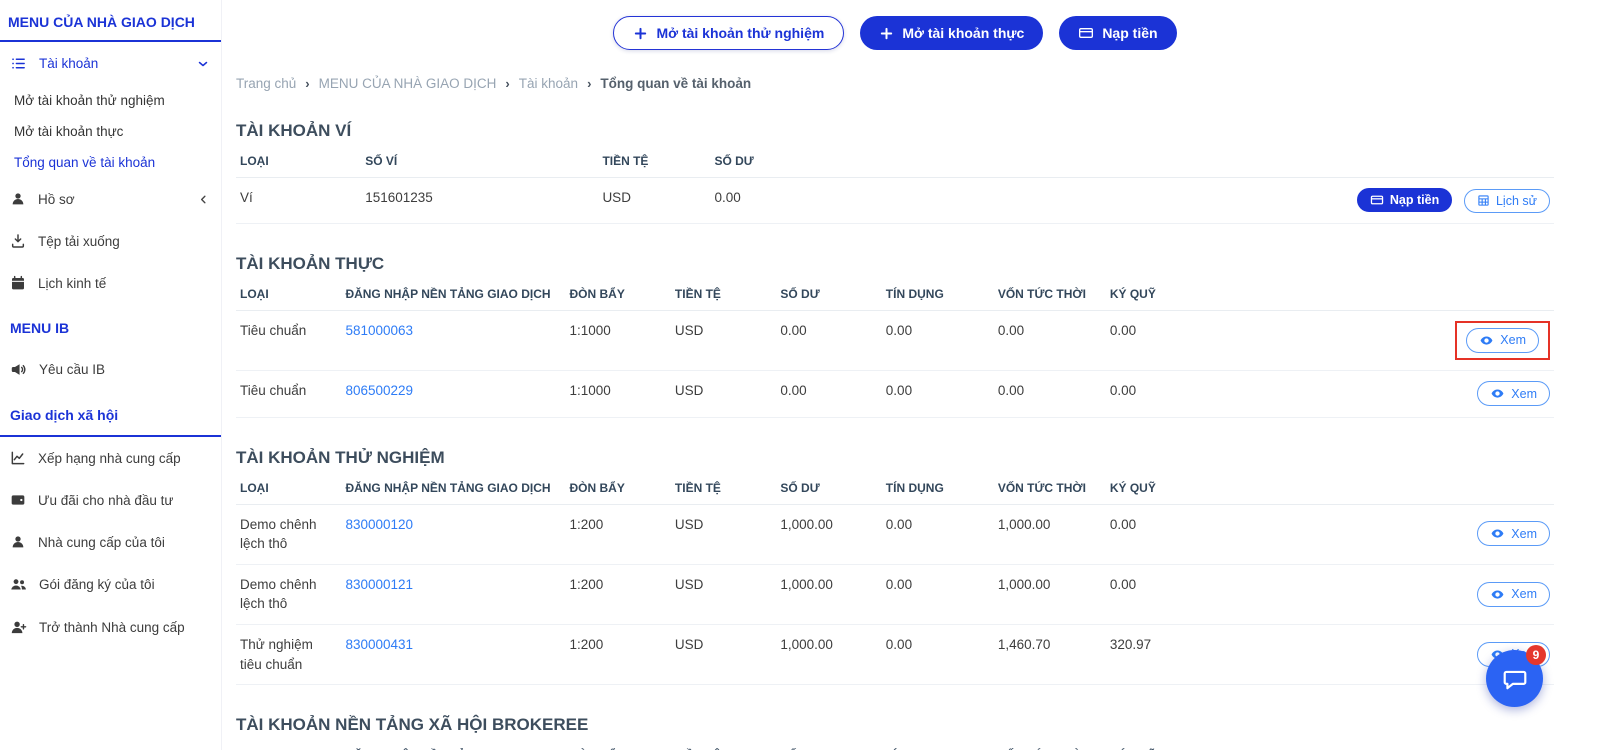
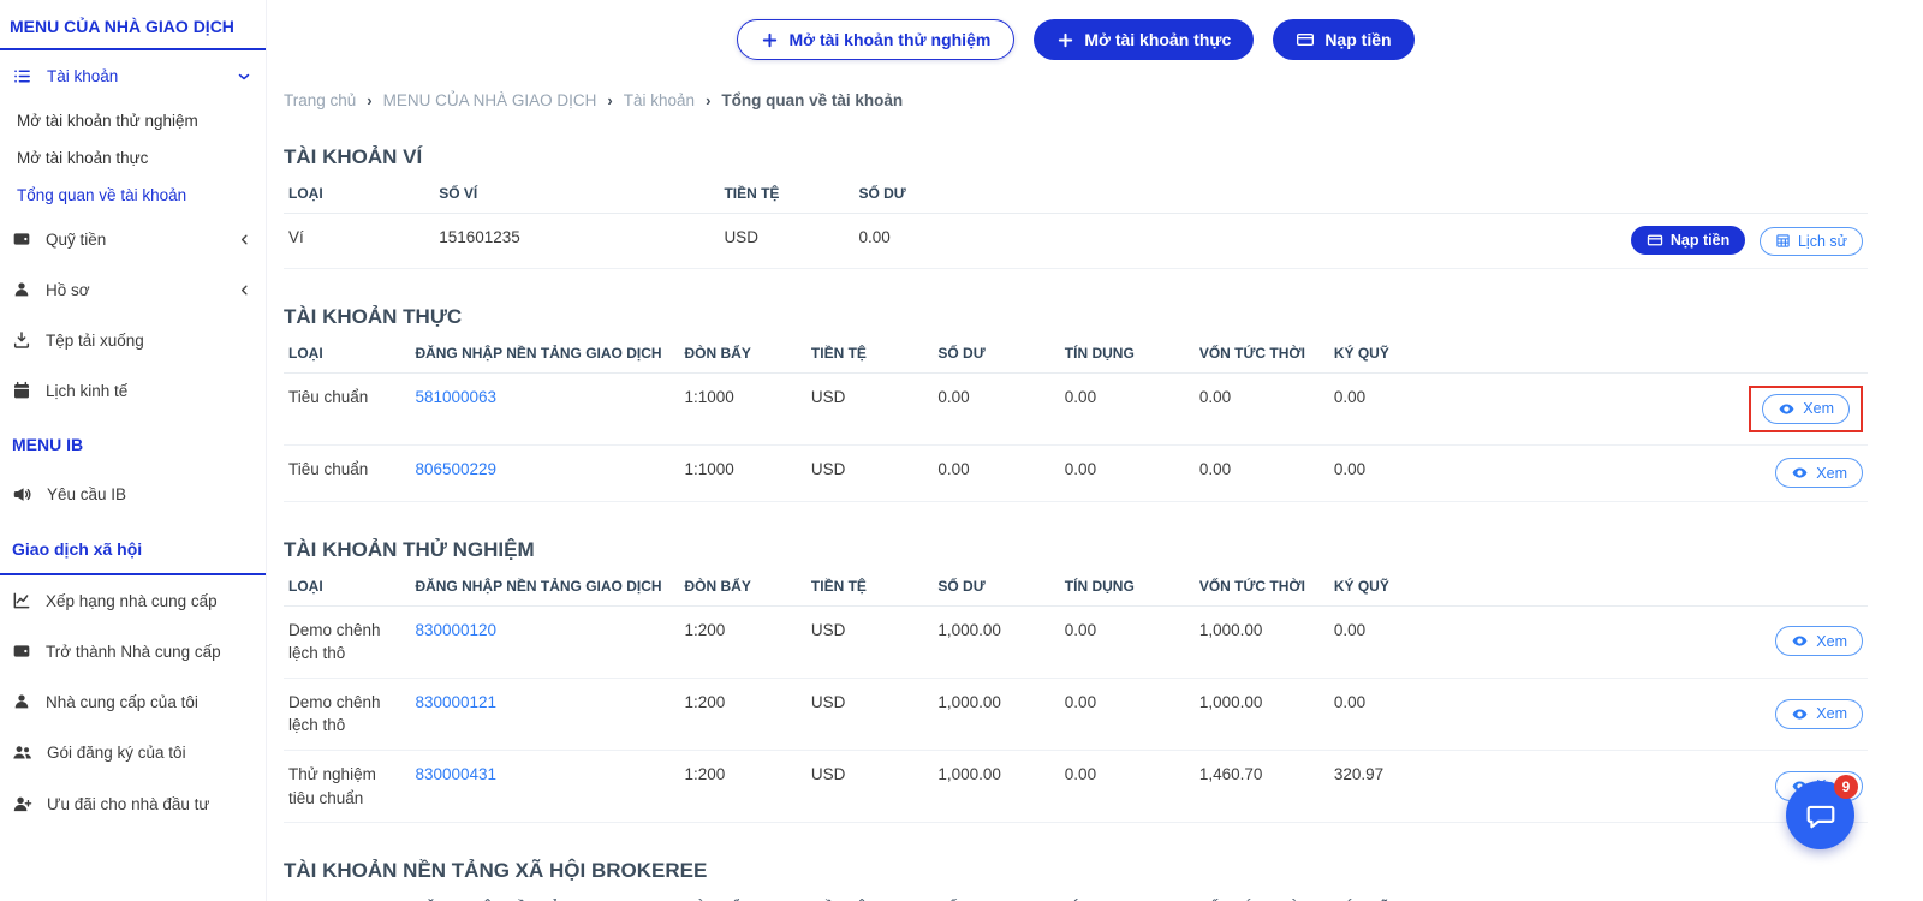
  MENU CỦA NHÀ GIAO DỊCH
  Tài khoản
  Mở tài khoản thử nghiệm
  Mở tài khoản thực
  Tổng quan về tài khoản
+ Quỹ tiền
  Hồ sơ
  Tệp tải xuống
  Lịch kinh tế
  MENU IB
  Yêu cầu IB
  Giao dịch xã hội
  Xếp hạng nhà cung cấp
- Ưu đãi cho nhà đầu tư
+ Trở thành Nhà cung cấp
  Nhà cung cấp của tôi
  Gói đăng ký của tôi
- Trở thành Nhà cung cấp
+ Ưu đãi cho nhà đầu tư
  Mở tài khoản thử nghiệm
  Mở tài khoản thực
  Nạp tiền
  Trang chủ
  ›
  MENU CỦA NHÀ GIAO DỊCH
  ›
  Tài khoản
  ›
  Tổng quan về tài khoản
  TÀI KHOẢN VÍ
  LOẠI	SỐ VÍ	TIỀN TỆ	SỐ DƯ
  Ví	151601235	USD	0.00	Nạp tiền Lịch sử
  TÀI KHOẢN THỰC
  LOẠI	ĐĂNG NHẬP NỀN TẢNG GIAO DỊCH	ĐÒN BẨY	TIỀN TỆ	SỐ DƯ	TÍN DỤNG	VỐN TỨC THỜI	KÝ QUỸ
  Tiêu chuẩn	581000063	1:1000	USD	0.00	0.00	0.00	0.00	Xem
  Tiêu chuẩn	806500229	1:1000	USD	0.00	0.00	0.00	0.00	Xem
  TÀI KHOẢN THỬ NGHIỆM
  LOẠI	ĐĂNG NHẬP NỀN TẢNG GIAO DỊCH	ĐÒN BẨY	TIỀN TỆ	SỐ DƯ	TÍN DỤNG	VỐN TỨC THỜI	KÝ QUỸ
  Demo chênh lệch thô	830000120	1:200	USD	1,000.00	0.00	1,000.00	0.00	Xem
  Demo chênh lệch thô	830000121	1:200	USD	1,000.00	0.00	1,000.00	0.00	Xem
  Thử nghiệm tiêu chuẩn	830000431	1:200	USD	1,000.00	0.00	1,460.70	320.97
  TÀI KHOẢN NỀN TẢNG XÃ HỘI BROKEREE
  9
